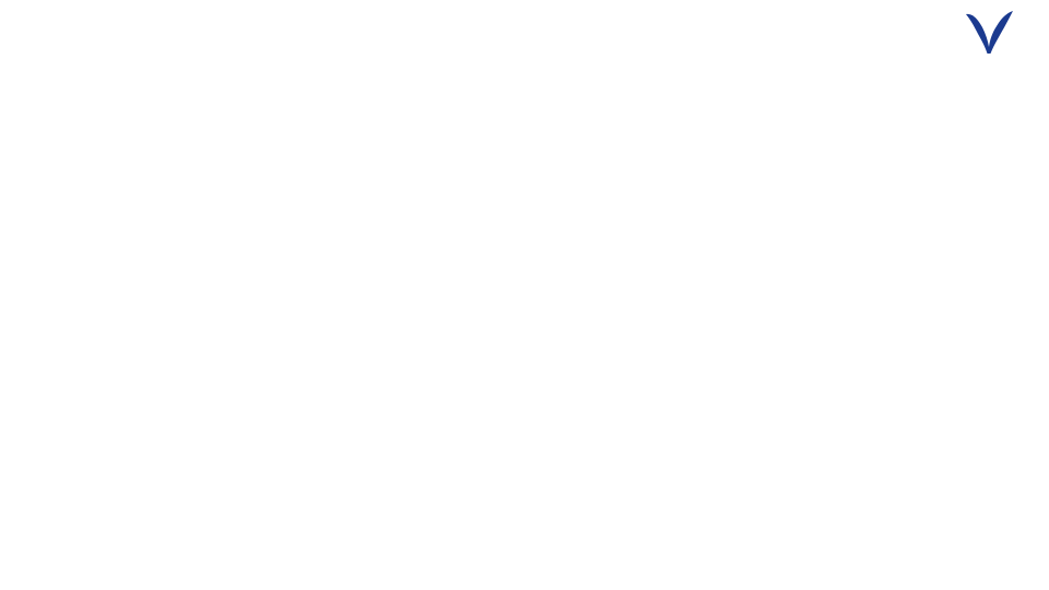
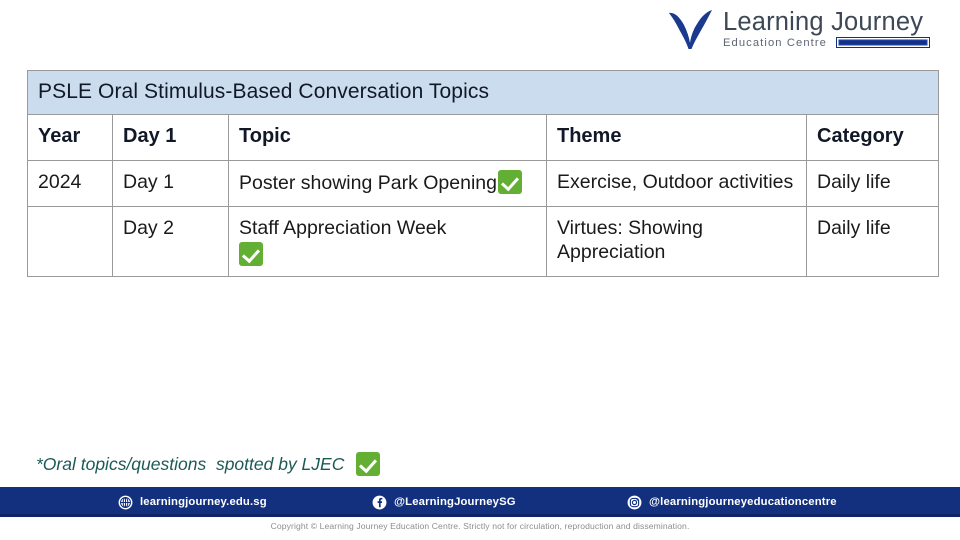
+ Learning Journey
+ Education Centre
+ PSLE Oral Stimulus-Based Conversation Topics
+ Year	Day 1	Topic	Theme	Category
+ 2024	Day 1	Poster showing Park Opening	Exercise, Outdoor activities	Daily life
+ 	Day 2	Staff Appreciation Week	Virtues: Showing Appreciation	Daily life
+ *Oral topics/questions spotted by LJEC
+ learningjourney.edu.sg
+ @LearningJourneySG
+ @learningjourneyeducationcentre
+ Copyright © Learning Journey Education Centre. Strictly not for circulation, reproduction and dissemination.
